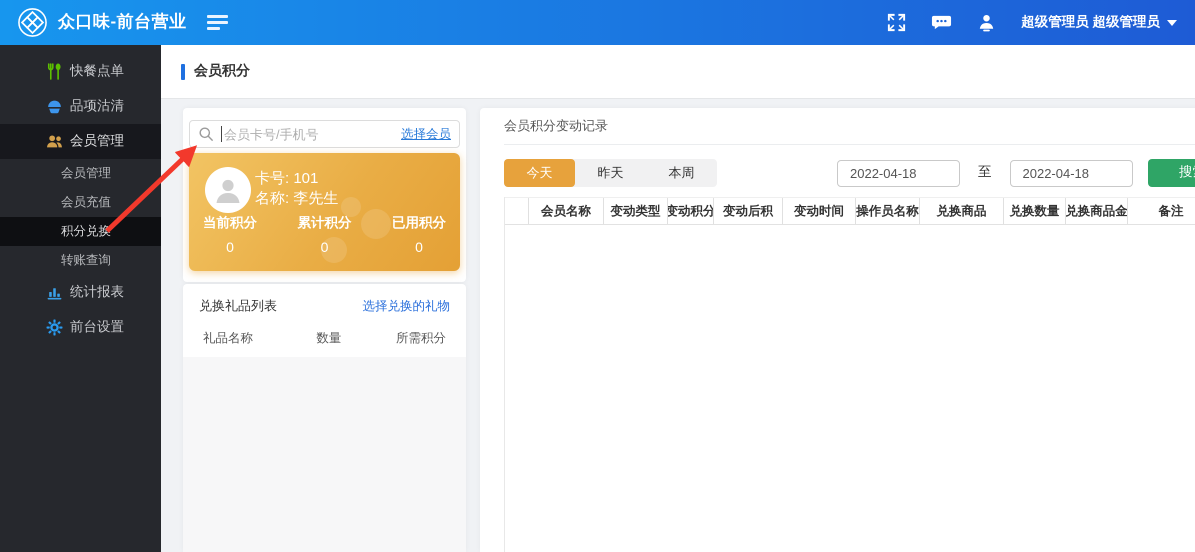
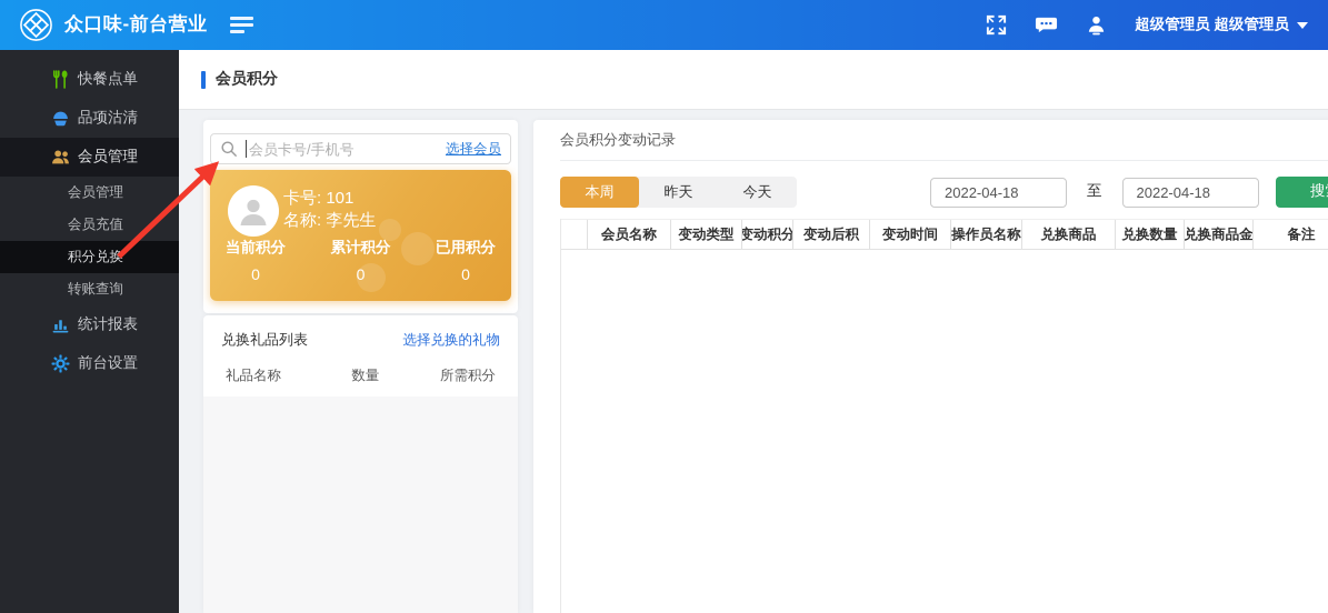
  众口味-前台营业
  超级管理员 超级管理员
  快餐点单
  品项沽清
  会员管理
  会员管理
  会员充值
  积分兑换
  转账查询
  统计报表
  前台设置
  会员积分
  会员卡号/手机号
  选择会员
  卡号: 101
  名称: 李先生
  当前积分
  0
  累计积分
  0
  已用积分
  0
  兑换礼品列表
  选择兑换的礼物
  礼品名称
  数量
  所需积分
  会员积分变动记录
- 今天
+ 本周
  昨天
- 本周
+ 今天
  2022-04-18
  至
  2022-04-18
  会员名称
  变动类型
  变动积分
  变动后积
  变动时间
  操作员名称
  兑换商品
  兑换数量
  兑换商品金
  备注
